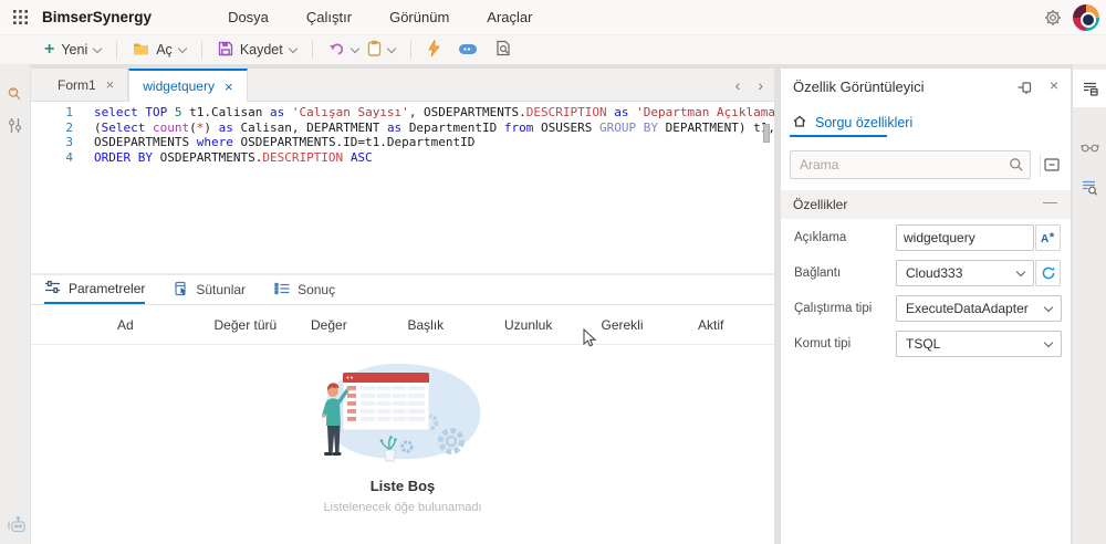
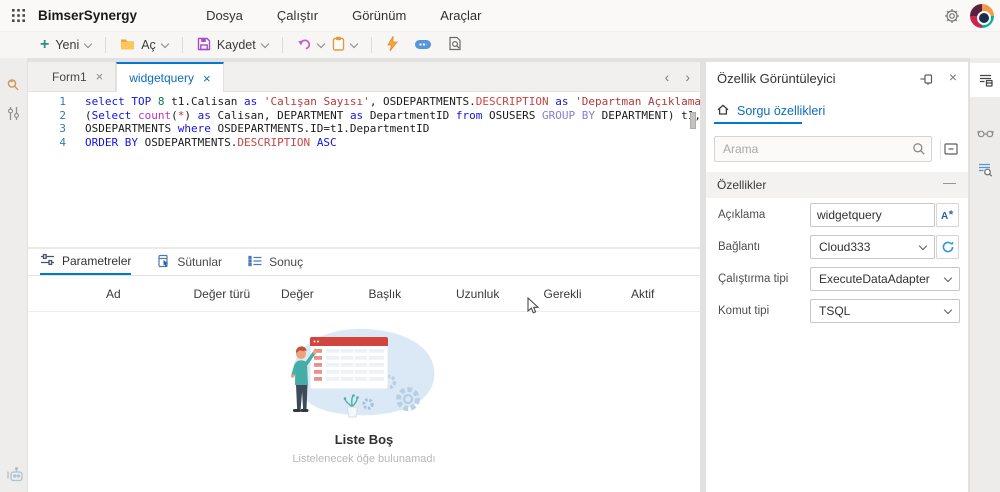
  BimserSynergy
  Dosya
  Çalıştır
  Görünüm
  Araçlar
  +
  Yeni
  Aç
  Kaydet
  Form1
  ×
  widgetquery
  ×
  ‹
  ›
  1
- select TOP 5 t1.Calisan as 'Calışan Sayısı', OSDEPARTMENTS.DESCRIPTION as 'Departman Açıklama
+ select TOP 8 t1.Calisan as 'Calışan Sayısı', OSDEPARTMENTS.DESCRIPTION as 'Departman Açıklama
  2
  (Select count(*) as Calisan, DEPARTMENT as DepartmentID from OSUSERS GROUP BY DEPARTMENT) t,
  3
  OSDEPARTMENTS where OSDEPARTMENTS.ID=t1.DepartmentID
  4
  ORDER BY OSDEPARTMENTS.DESCRIPTION ASC
  Parametreler
  Sütunlar
  Sonuç
  Ad
  Değer türü
  Değer
  Başlık
  Uzunluk
  Gerekli
  Aktif
  Liste Boş
  Listelenecek öğe bulunamadı
  Özellik Görüntüleyici
  ×
  Sorgu özellikleri
  Arama
  Özellikler
  —
  Açıklama
  widgetquery
  A
  Bağlantı
  Cloud333
  Çalıştırma tipi
  ExecuteDataAdapter
  Komut tipi
  TSQL
